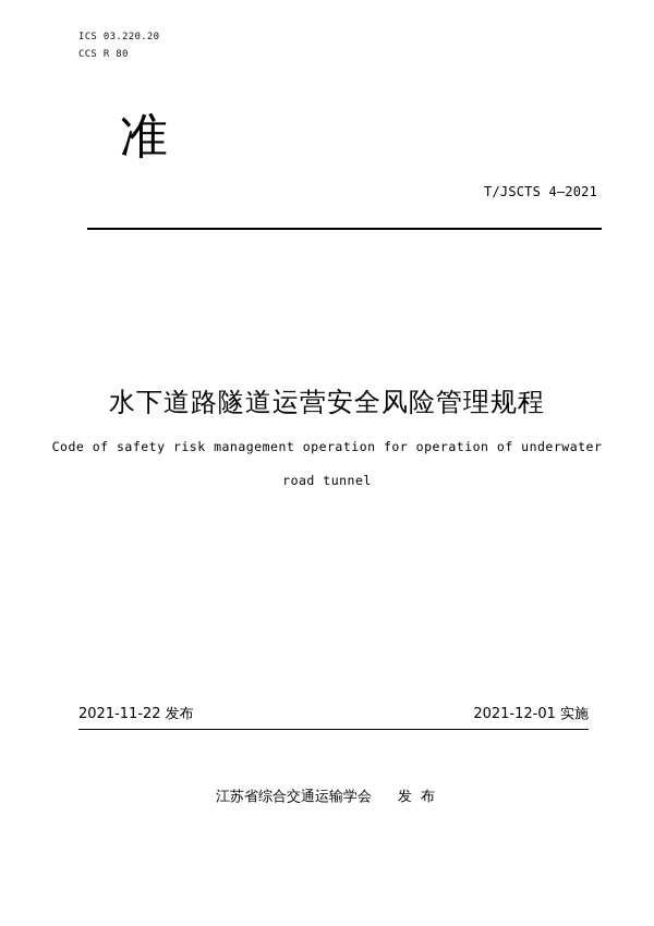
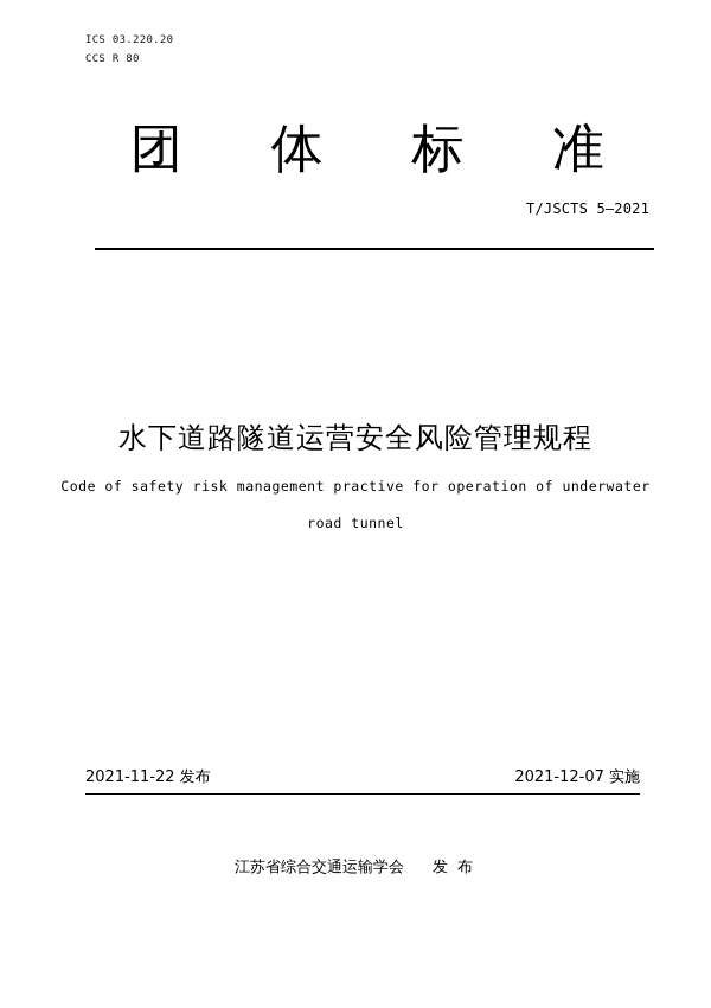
  ICS 03.220.20
  CCS R 80
+ 团
+ 体
+ 标
  准
- T/JSCTS 4—2021
+ T/JSCTS 5—2021
  水下道路隧道运营安全风险管理规程
- Code of safety risk management operation for operation of underwater
+ Code of safety risk management practive for operation of underwater
  road tunnel
  2021-11-22 发布
- 2021-12-01 实施
+ 2021-12-07 实施
  江苏省综合交通运输学会 发布
